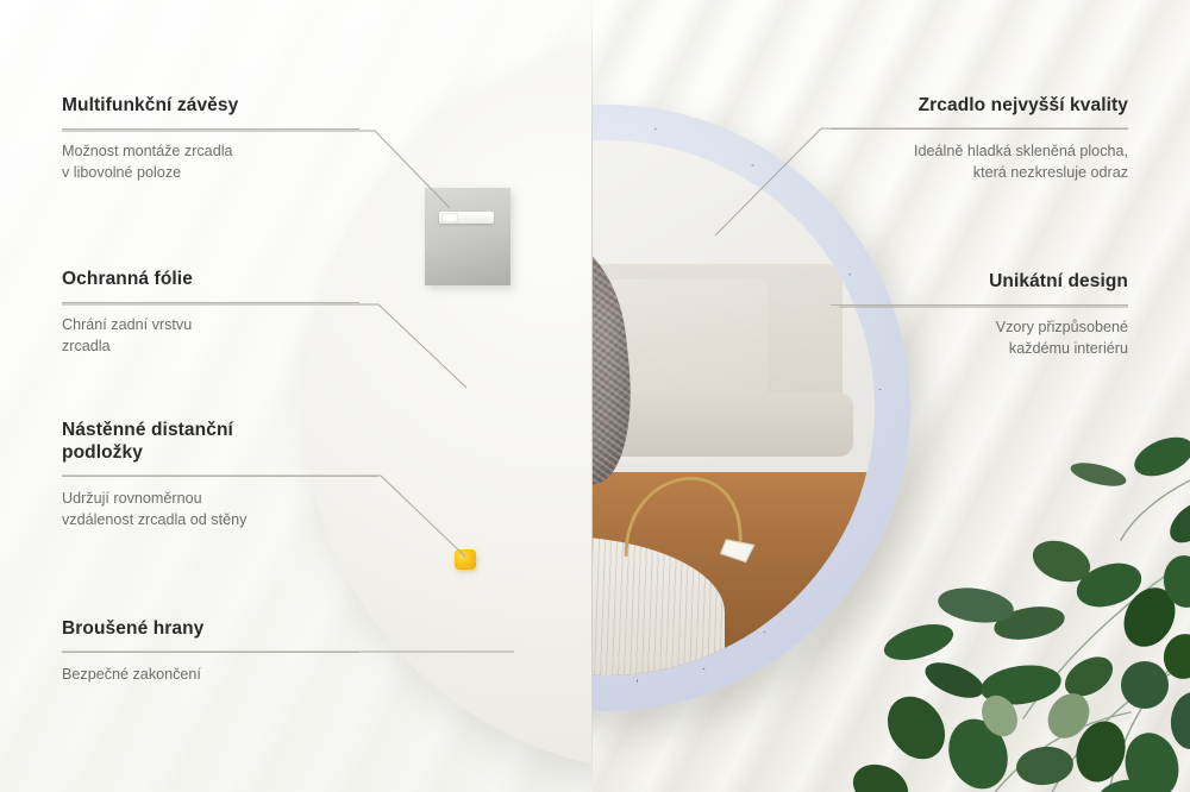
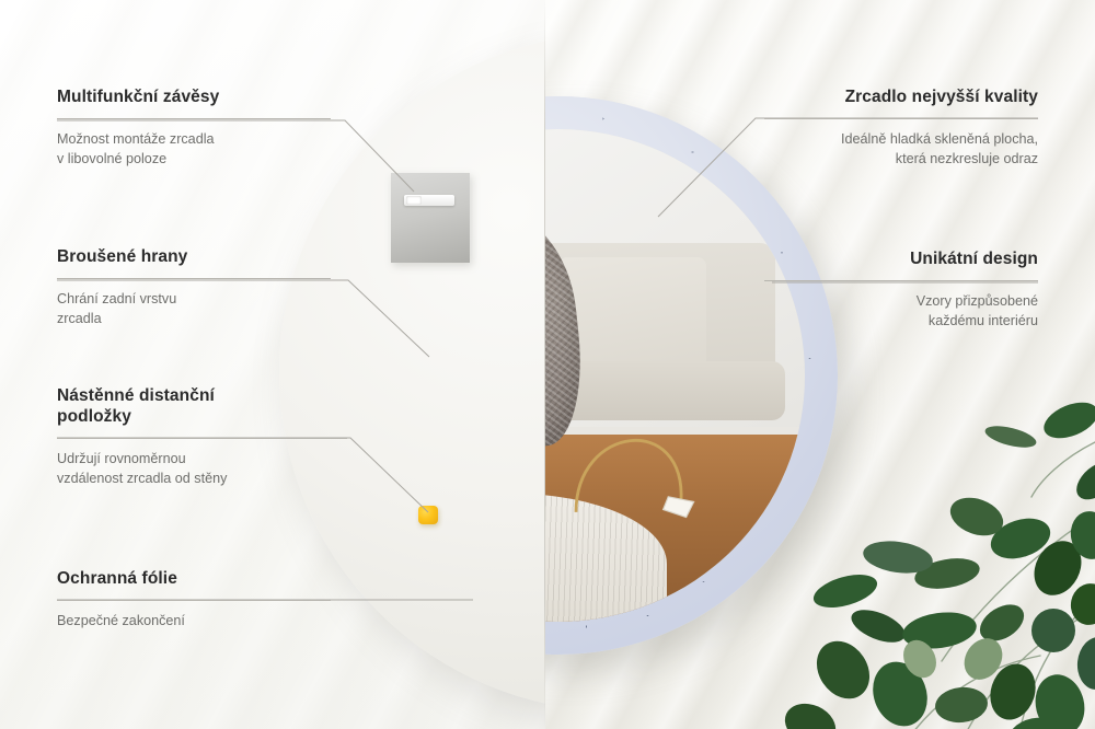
  Multifunkční závěsy
  Možnost montáže zrcadla
  v libovolné poloze
- Ochranná fólie
+ Broušené hrany
  Chrání zadní vrstvu
  zrcadla
  Nástěnné distanční
  podložky
  Udržují rovnoměrnou
  vzdálenost zrcadla od stěny
- Broušené hrany
+ Ochranná fólie
  Bezpečné zakončení
  Zrcadlo nejvyšší kvality
  Ideálně hladká skleněná plocha,
  která nezkresluje odraz
  Unikátní design
  Vzory přizpůsobené
  každému interiéru
